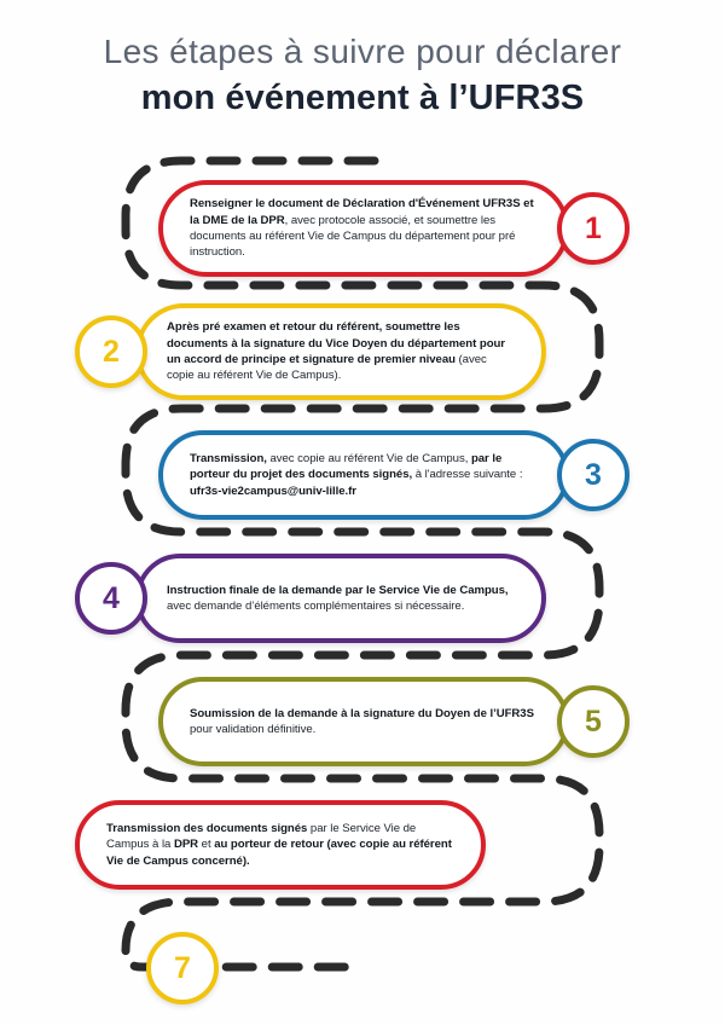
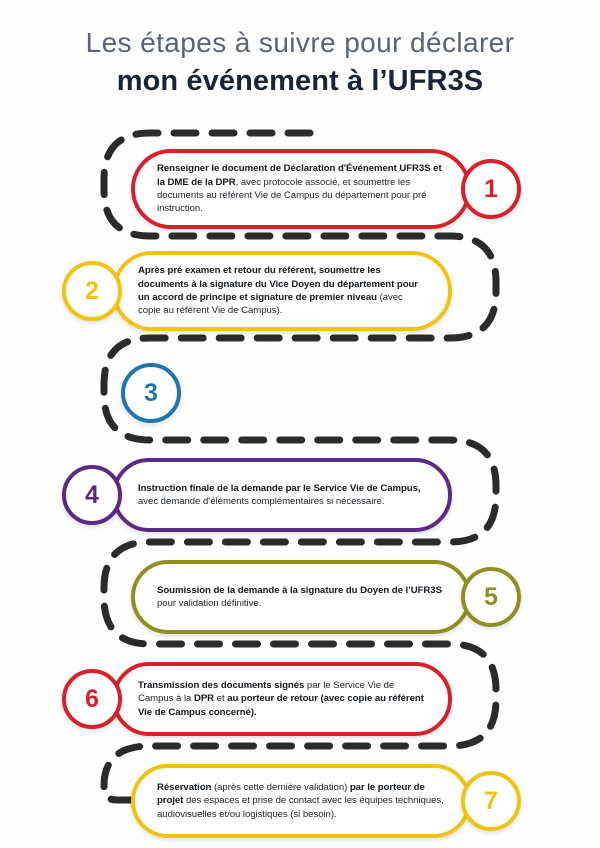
  Les étapes à suivre pour déclarer
  mon événement à l’UFR3S
  Renseigner le document de Déclaration d'Événement UFR3S et la DME de la DPR, avec protocole associé, et soumettre les documents au référent Vie de Campus du département pour pré instruction.
  1
  Après pré examen et retour du référent, soumettre les documents à la signature du Vice Doyen du département pour un accord de principe et signature de premier niveau (avec copie au référent Vie de Campus).
  2
- Transmission, avec copie au référent Vie de Campus, par le porteur du projet des documents signés, à l'adresse suivante : ufr3s-vie2campus@univ-lille.fr
  3
  Instruction finale de la demande par le Service Vie de Campus, avec demande d’éléments complémentaires si nécessaire.
  4
  Soumission de la demande à la signature du Doyen de l’UFR3S pour validation définitive.
  5
  Transmission des documents signés par le Service Vie de Campus à la DPR et au porteur de retour (avec copie au référent Vie de Campus concerné).
+ 6
+ Réservation (après cette dernière validation) par le porteur de projet des espaces et prise de contact avec les équipes techniques, audiovisuelles et/ou logistiques (si besoin).
  7
